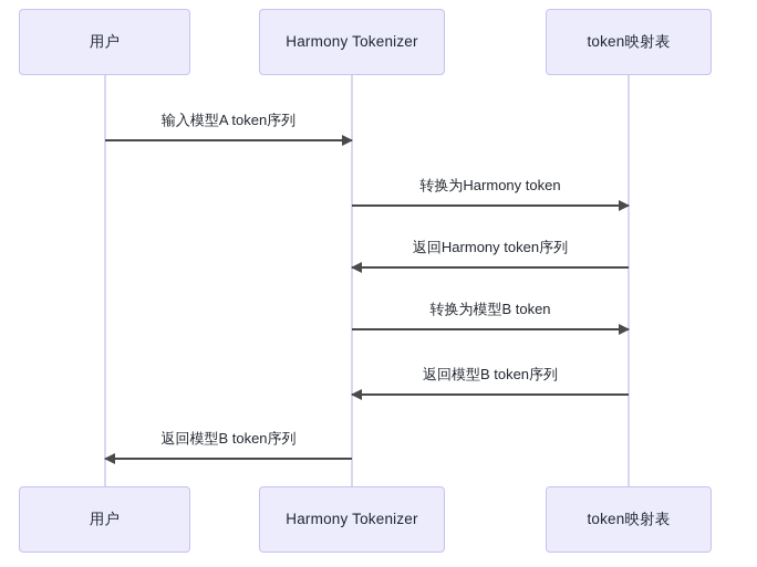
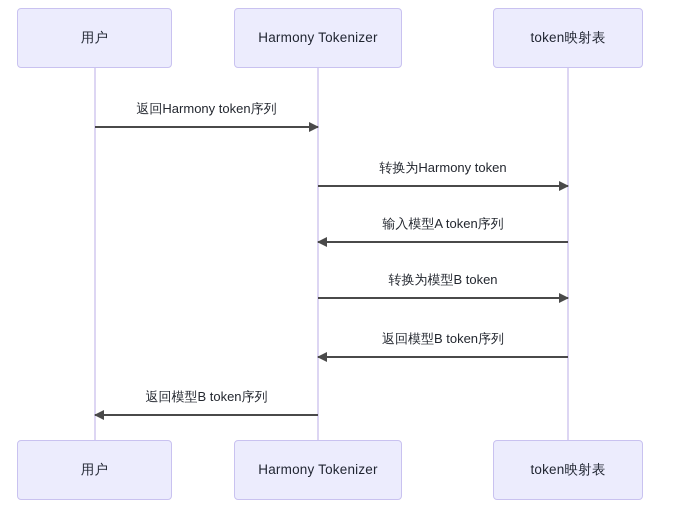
  用户
  Harmony Tokenizer
  token映射表
- 输入模型A token序列
+ 返回Harmony token序列
  转换为Harmony token
- 返回Harmony token序列
+ 输入模型A token序列
  转换为模型B token
  返回模型B token序列
  返回模型B token序列
  用户
  Harmony Tokenizer
  token映射表
